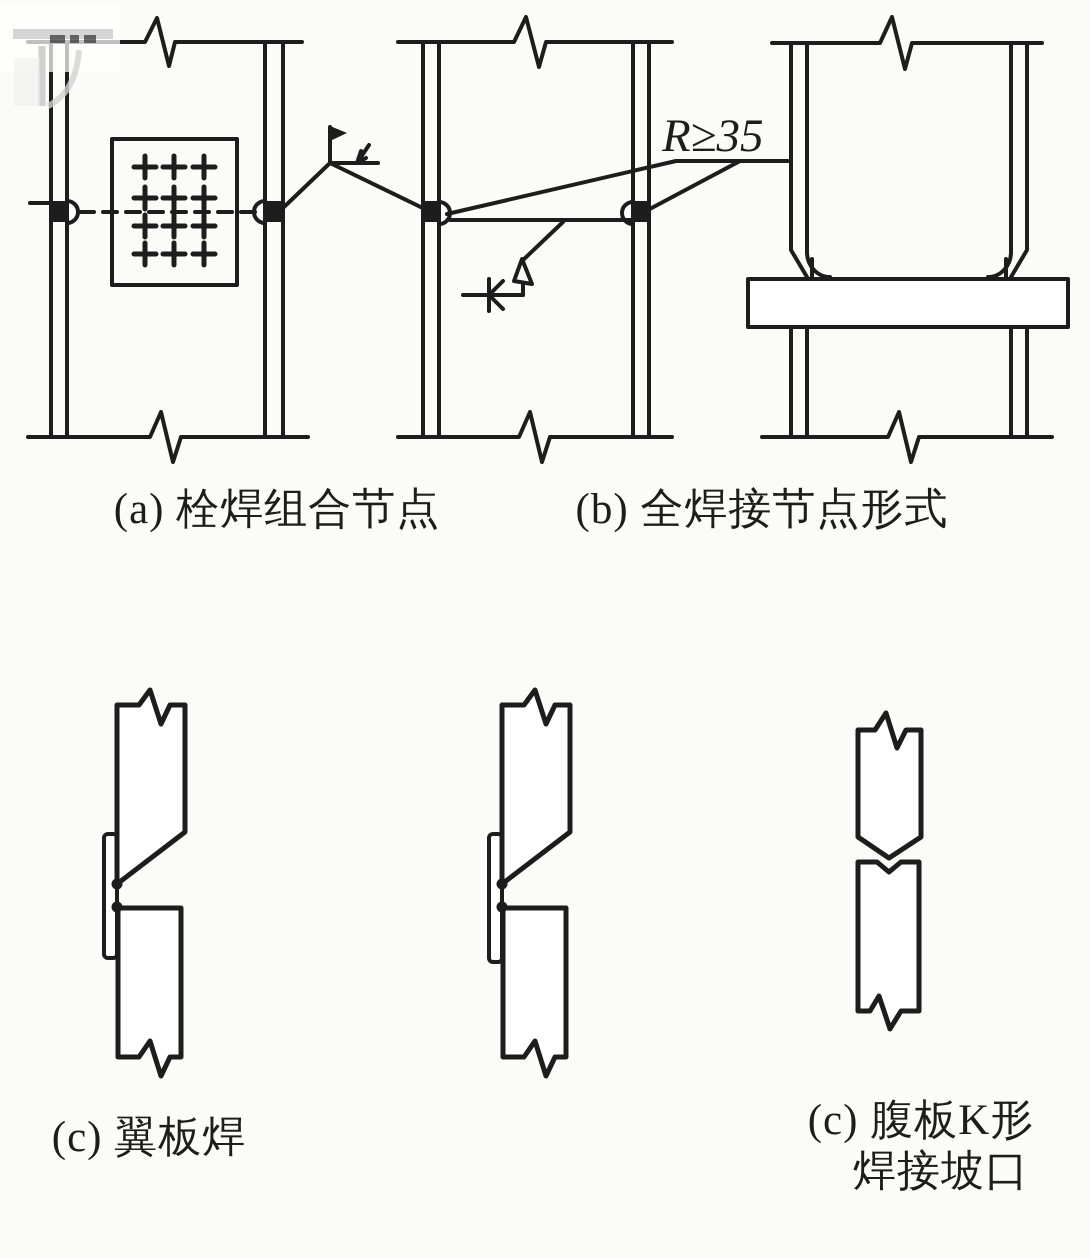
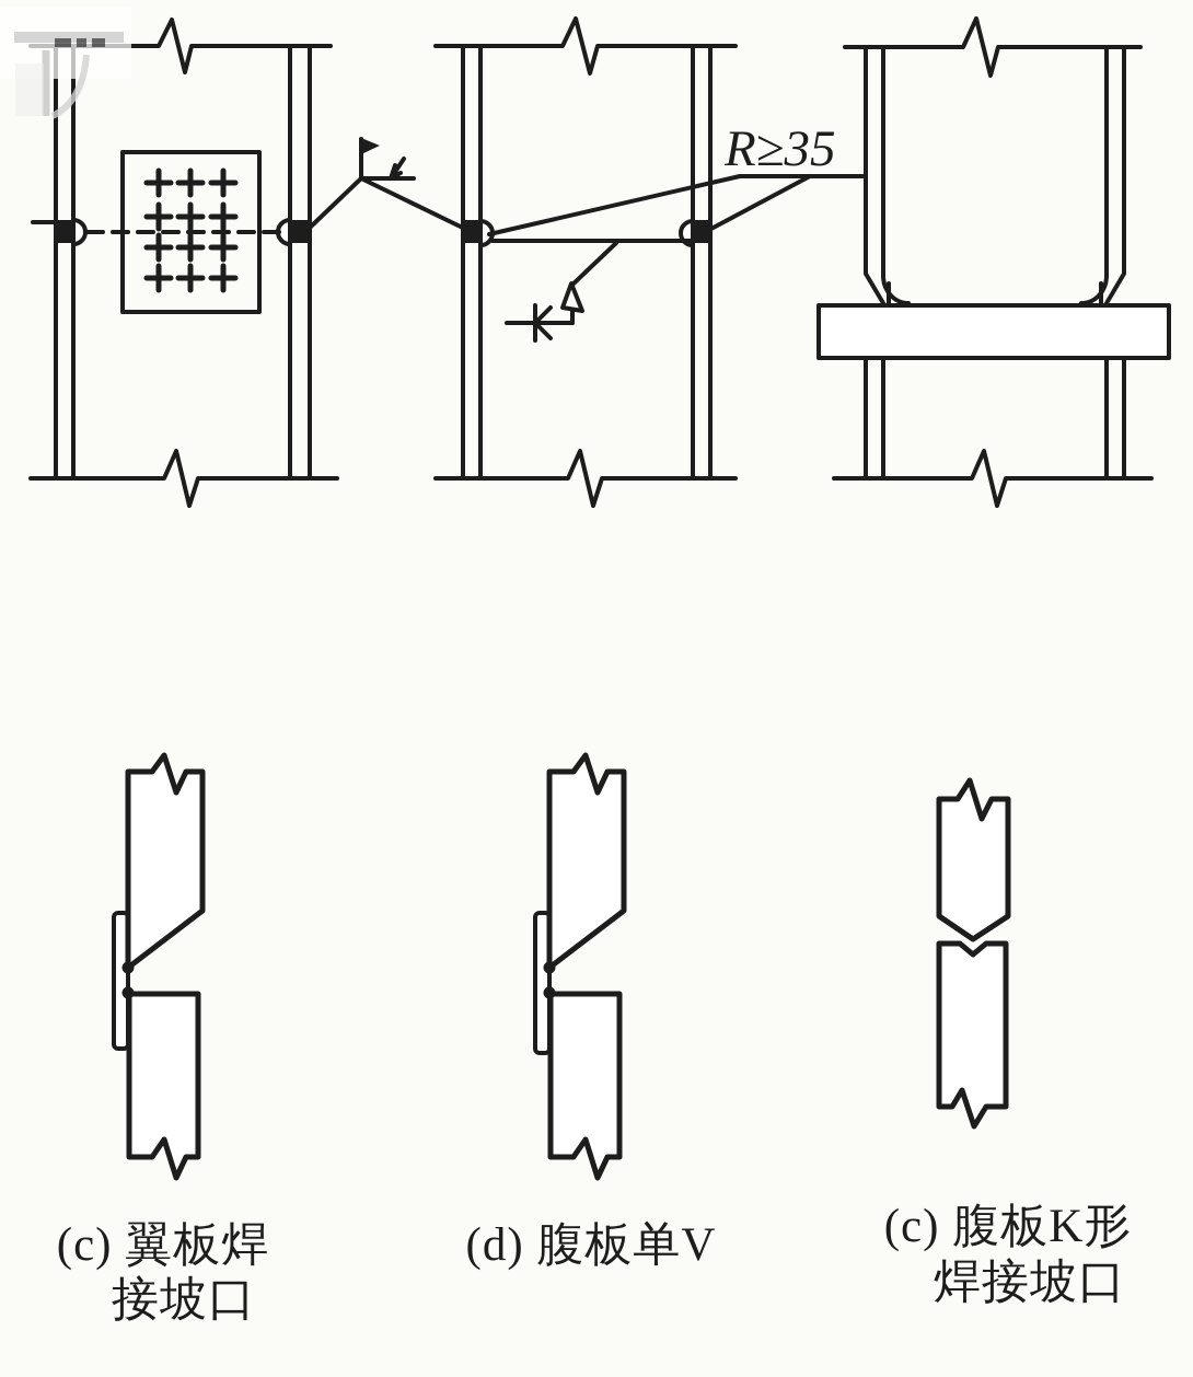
  R≥35
- (a) 栓焊组合节点
- (b) 全焊接节点形式
  (c) 翼板焊
+ 接坡口
+ (d) 腹板单V
  (c) 腹板K形
  焊接坡口
